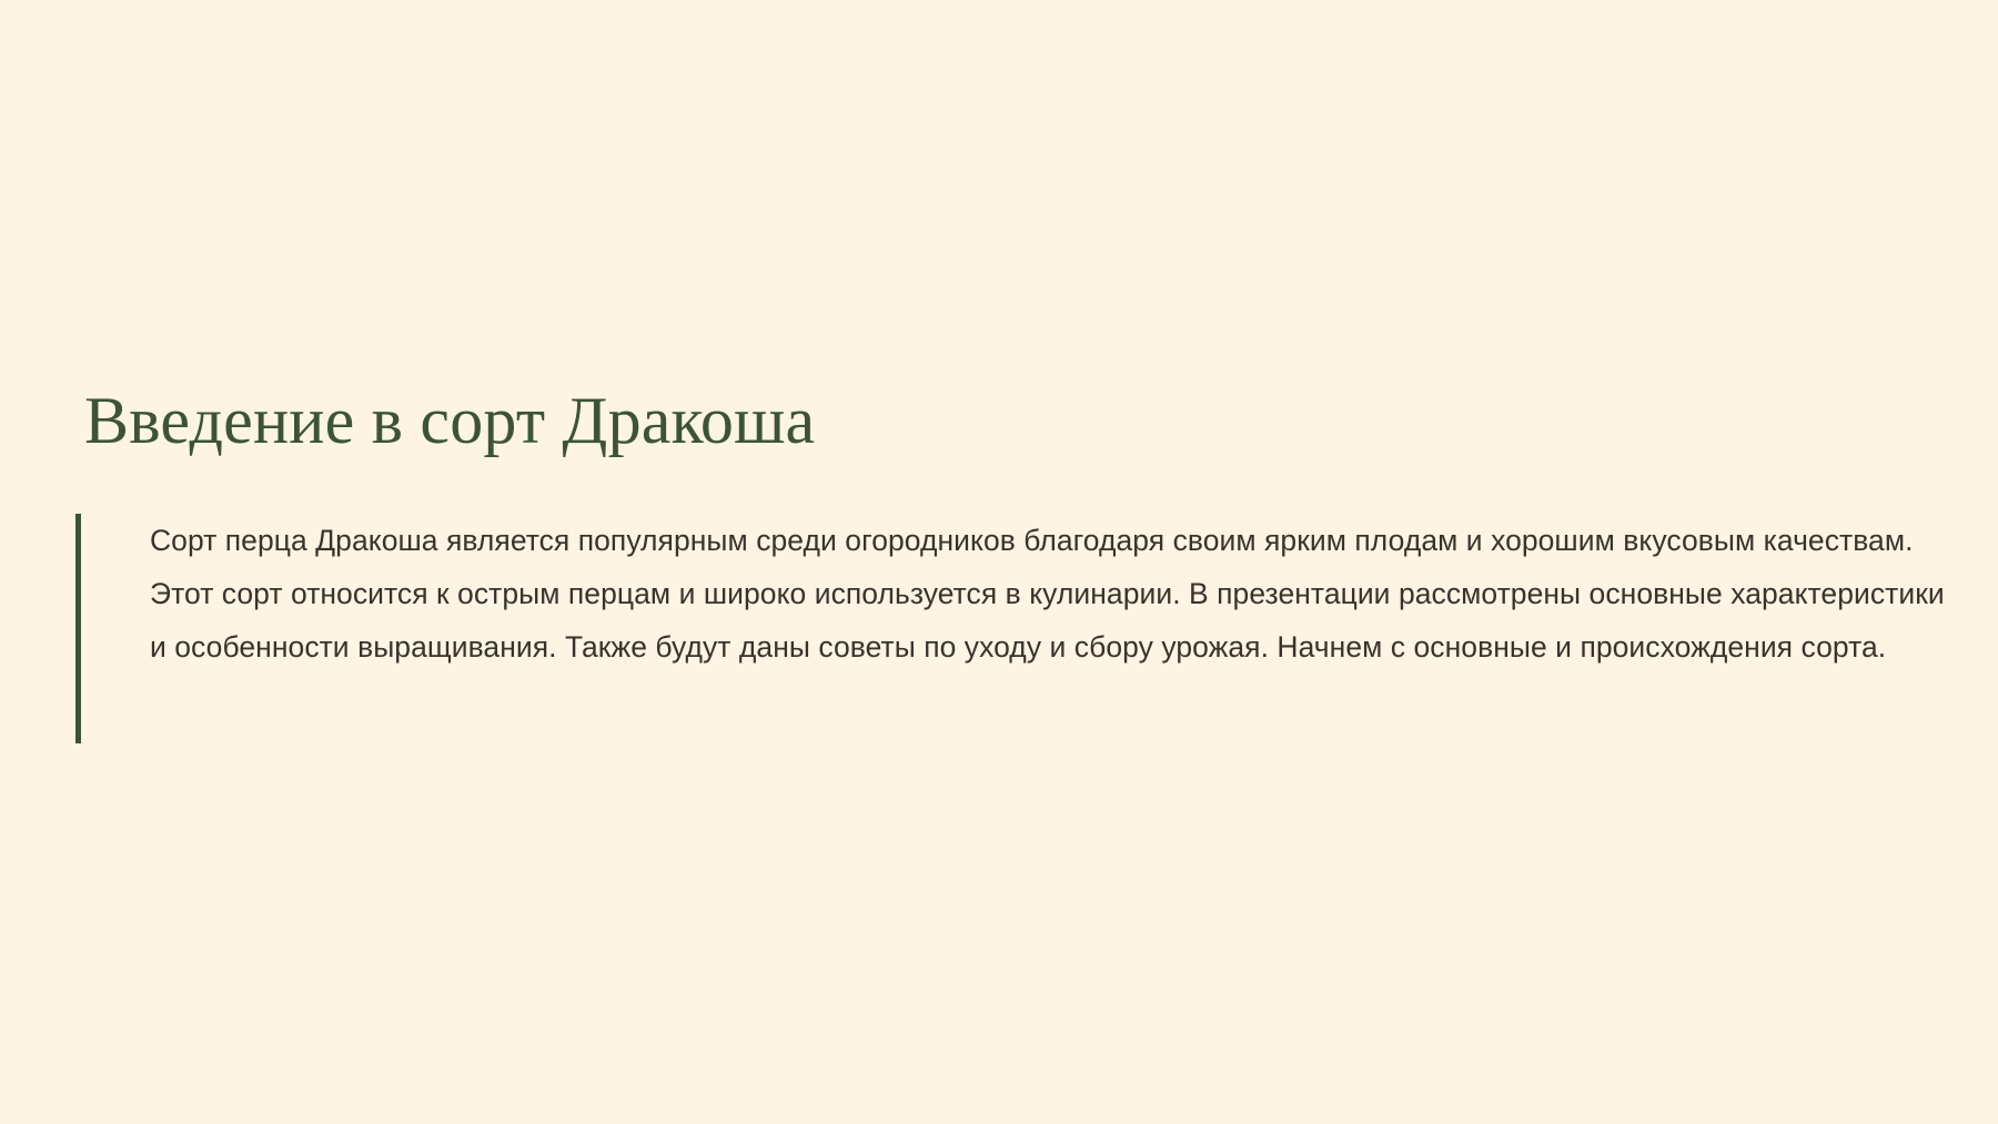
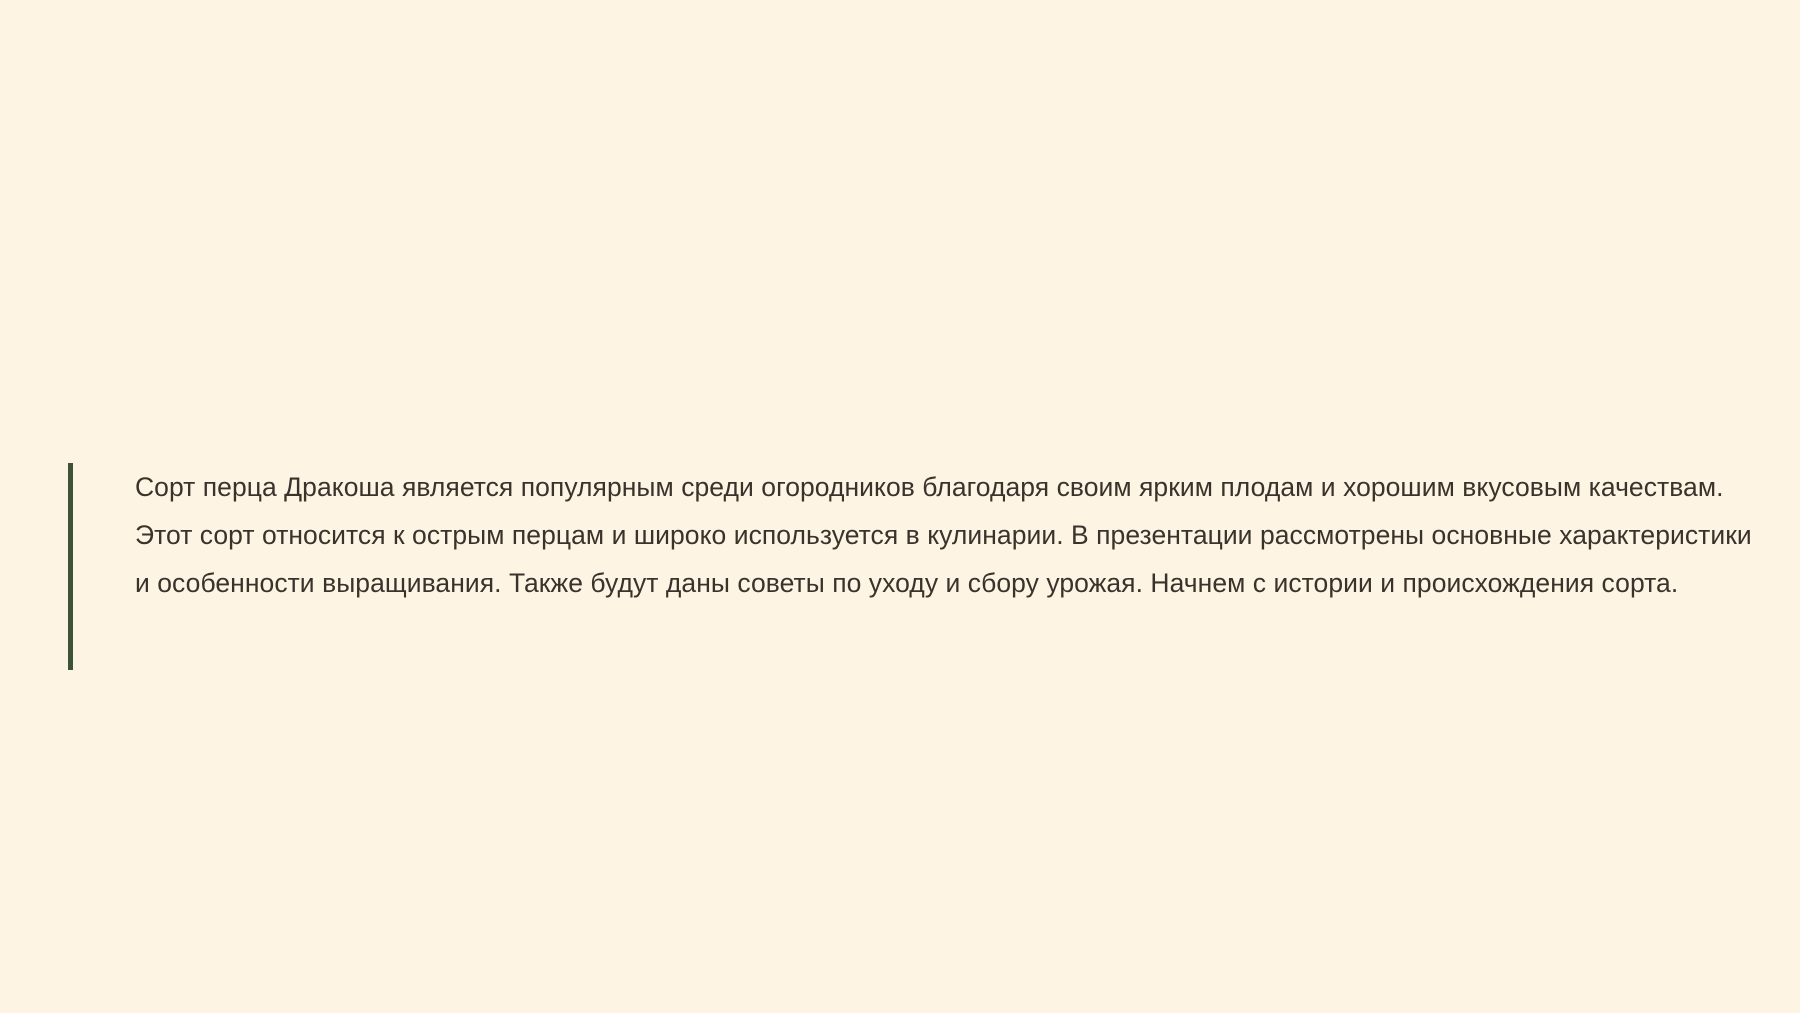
- Введение в сорт Дракоша
- Сорт перца Дракоша является популярным среди огородников благодаря своим ярким плодам и хорошим вкусовым качествам. Этот сорт относится к острым перцам и широко используется в кулинарии. В презентации рассмотрены основные характеристики и особенности выращивания. Также будут даны советы по уходу и сбору урожая. Начнем с основные и происхождения сорта.
+ Сорт перца Дракоша является популярным среди огородников благодаря своим ярким плодам и хорошим вкусовым качествам. Этот сорт относится к острым перцам и широко используется в кулинарии. В презентации рассмотрены основные характеристики и особенности выращивания. Также будут даны советы по уходу и сбору урожая. Начнем с истории и происхождения сорта.
